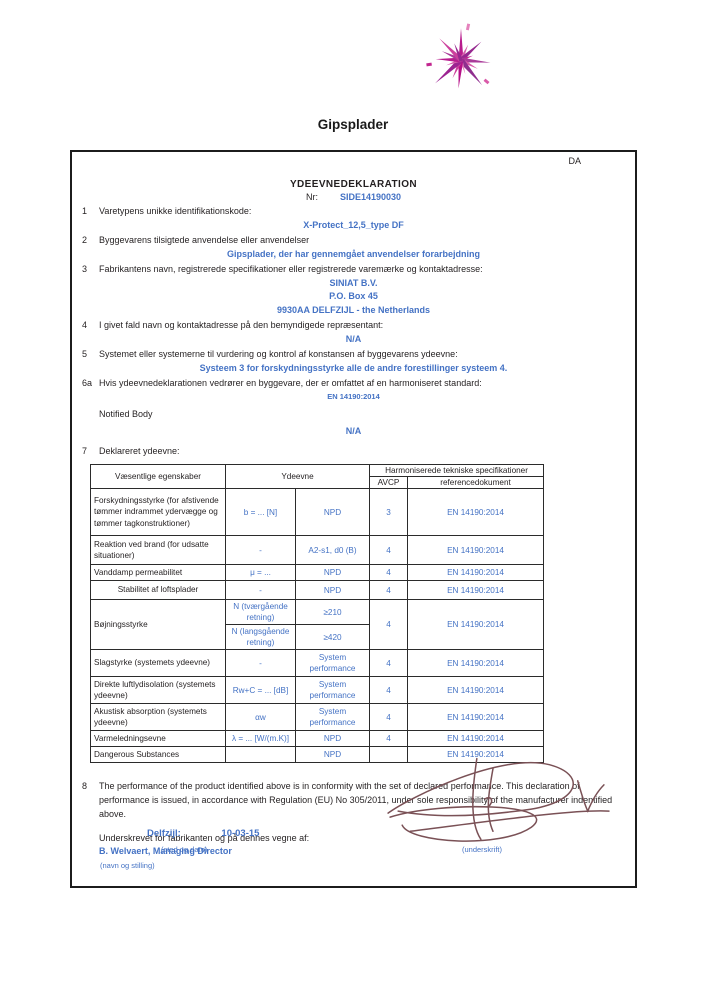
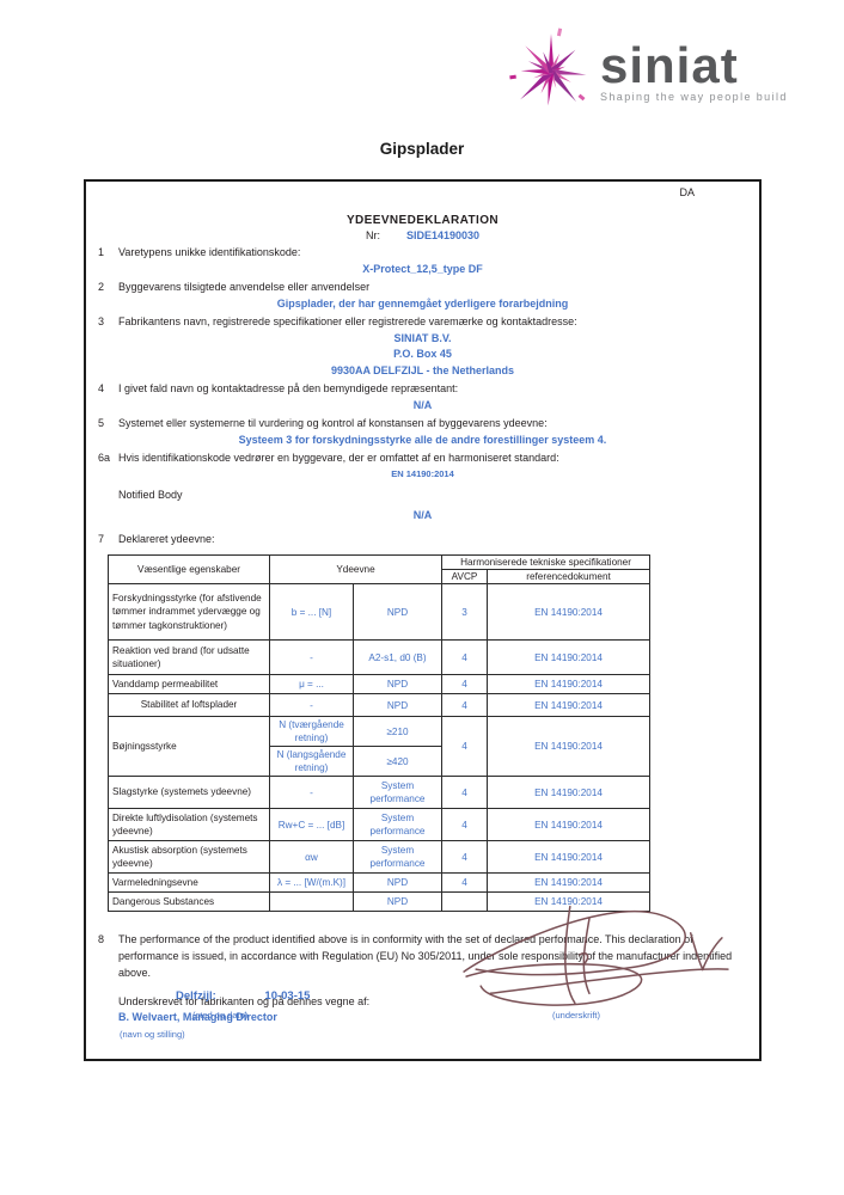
+ siniat
+ Shaping the way people build
  Gipsplader
  DA
  YDEEVNEDEKLARATION
  Nr: SIDE14190030
  1
  Varetypens unikke identifikationskode:
  X-Protect_12,5_type DF
  2
  Byggevarens tilsigtede anvendelse eller anvendelser
- Gipsplader, der har gennemgået anvendelser forarbejdning
+ Gipsplader, der har gennemgået yderligere forarbejdning
  3
  Fabrikantens navn, registrerede specifikationer eller registrerede varemærke og kontaktadresse:
  SINIAT B.V.
  P.O. Box 45
  9930AA DELFZIJL - the Netherlands
  4
  I givet fald navn og kontaktadresse på den bemyndigede repræsentant:
  N/A
  5
  Systemet eller systemerne til vurdering og kontrol af konstansen af byggevarens ydeevne:
  Systeem 3 for forskydningsstyrke alle de andre forestillinger systeem 4.
  6a
- Hvis ydeevnedeklarationen vedrører en byggevare, der er omfattet af en harmoniseret standard:
+ Hvis identifikationskode vedrører en byggevare, der er omfattet af en harmoniseret standard:
  EN 14190:2014
  Notified Body
  N/A
  7
  Deklareret ydeevne:
  Væsentlige egenskaber	Ydeevne	Harmoniserede tekniske specifikationer
  AVCP	referencedokument
  Forskydningsstyrke (for afstivende tømmer indrammet ydervægge og tømmer tagkonstruktioner)	b = ... [N]	NPD	3	EN 14190:2014
  Reaktion ved brand (for udsatte situationer)	-	A2-s1, d0 (B)	4	EN 14190:2014
  Vanddamp permeabilitet	μ = ...	NPD	4	EN 14190:2014
  Stabilitet af loftsplader	-	NPD	4	EN 14190:2014
  Bøjningsstyrke	N (tværgående retning)	≥210	4	EN 14190:2014
  N (langsgående retning)	≥420
  Slagstyrke (systemets ydeevne)	-	System performance	4	EN 14190:2014
  Direkte luftlydisolation (systemets ydeevne)	Rw+C = ... [dB]	System performance	4	EN 14190:2014
  Akustisk absorption (systemets ydeevne)	αw	System performance	4	EN 14190:2014
  Varmeledningsevne	λ = ... [W/(m.K)]	NPD	4	EN 14190:2014
  Dangerous Substances		NPD		EN 14190:2014
  8
  The performance of the product identified above is in conformity with the set of declard performance. This declaration of performance is issued, in accordance with Regulation (EU) No 305/2011, undr sole responsiility of the manufactuer indentified above.
  Underskrevet for fabrikanten og på dennes vegne af:
  B. Welvaert, Managing Director
  (navn og stilling)
  Delfzijl: 10-03-15
  (sted og dato)
  (underskrift)
